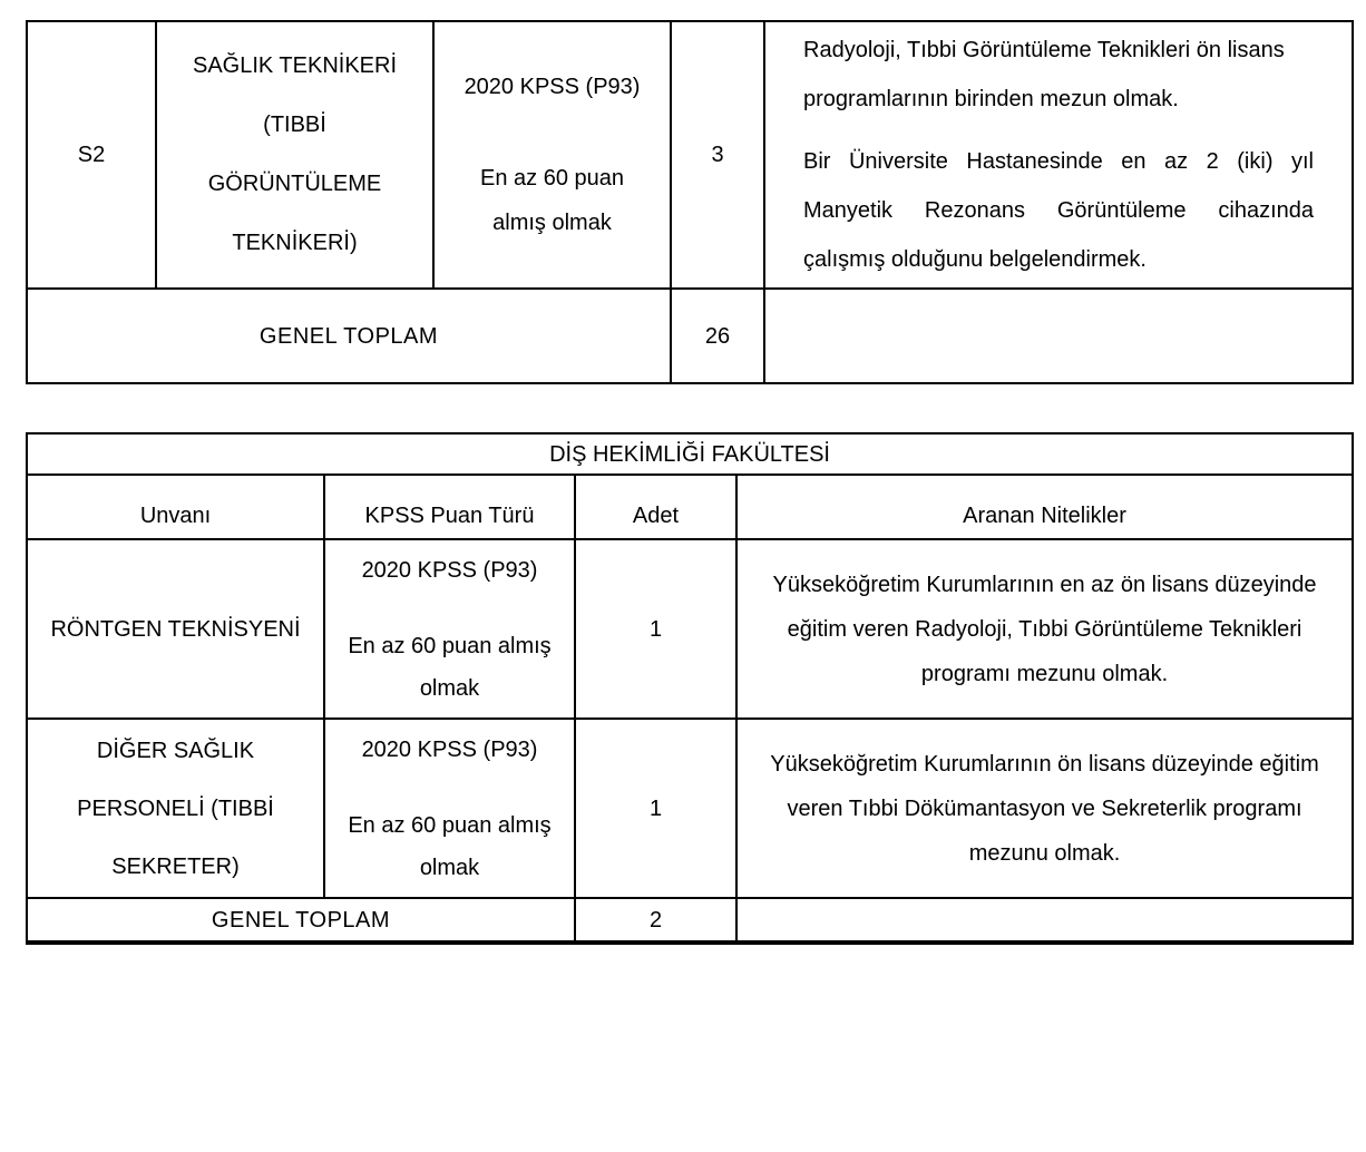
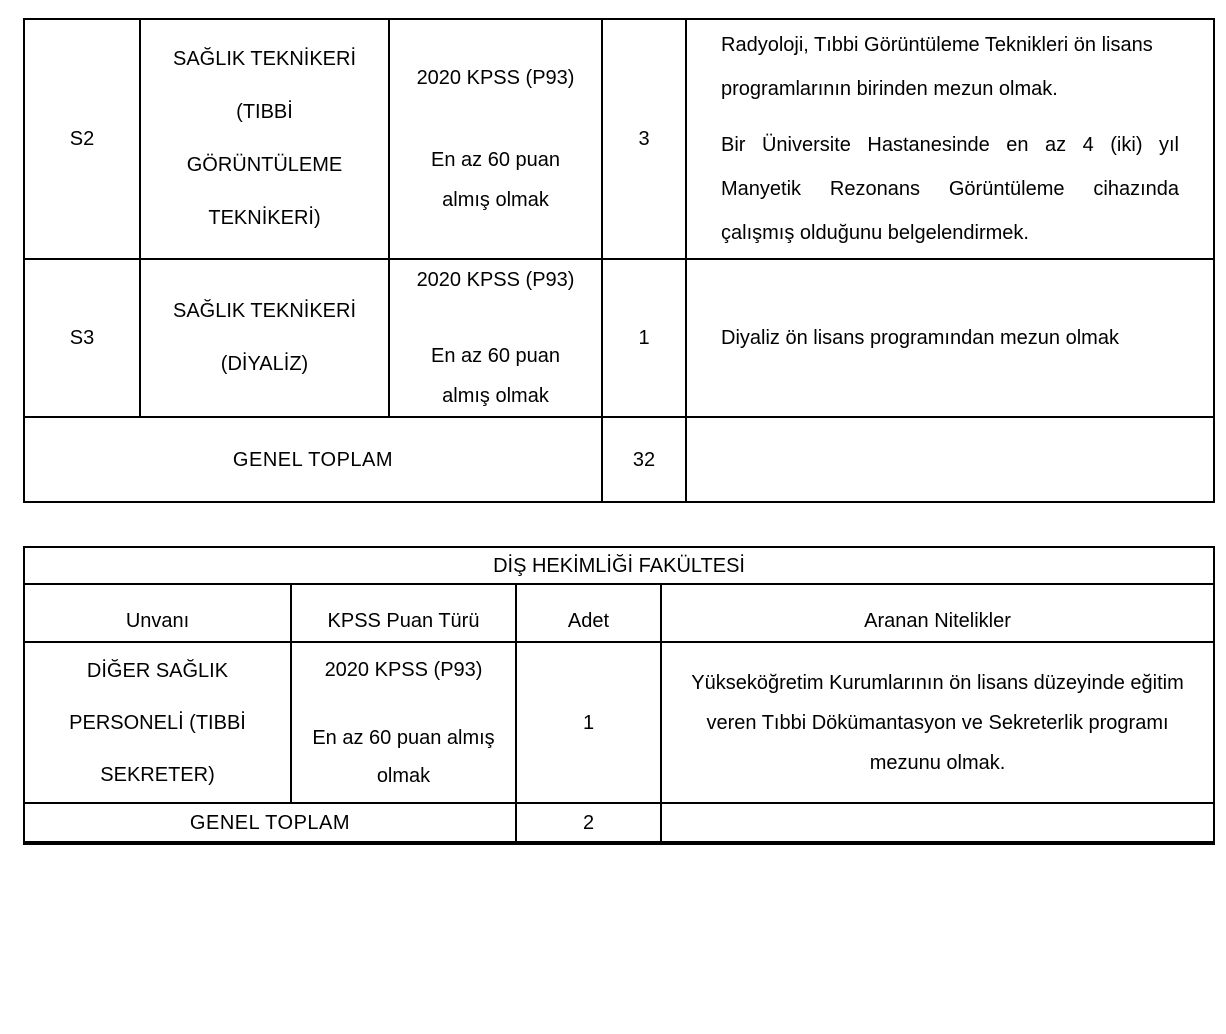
- S2	SAĞLIK TEKNİKERİ (TIBBİ GÖRÜNTÜLEME TEKNİKERİ)	2020 KPSS (P93) En az 60 puan almış olmak	3	Radyoloji, Tıbbi Görüntüleme Teknikleri ön lisans programlarının birinden mezun olmak. Bir Üniversite Hastanesinde en az 2 (iki) yıl Manyetik Rezonans Görüntüleme cihazında çalışmış olduğunu belgelendirmek.
+ S2	SAĞLIK TEKNİKERİ (TIBBİ GÖRÜNTÜLEME TEKNİKERİ)	2020 KPSS (P93) En az 60 puan almış olmak	3	Radyoloji, Tıbbi Görüntüleme Teknikleri ön lisans programlarının birinden mezun olmak. Bir Üniversite Hastanesinde en az 4 (iki) yıl Manyetik Rezonans Görüntüleme cihazında çalışmış olduğunu belgelendirmek.
+ S3	SAĞLIK TEKNİKERİ (DİYALİZ)	2020 KPSS (P93) En az 60 puan almış olmak	1	Diyaliz ön lisans programından mezun olmak
- GENEL TOPLAM	26
+ GENEL TOPLAM	32
  DİŞ HEKİMLİĞİ FAKÜLTESİ
  Unvanı	KPSS Puan Türü	Adet	Aranan Nitelikler
- RÖNTGEN TEKNİSYENİ	2020 KPSS (P93) En az 60 puan almış olmak	1	Yükseköğretim Kurumlarının en az ön lisans düzeyinde eğitim veren Radyoloji, Tıbbi Görüntüleme Teknikleri programı mezunu olmak.
  DİĞER SAĞLIK PERSONELİ (TIBBİ SEKRETER)	2020 KPSS (P93) En az 60 puan almış olmak	1	Yükseköğretim Kurumlarının ön lisans düzeyinde eğitim veren Tıbbi Dökümantasyon ve Sekreterlik programı mezunu olmak.
  GENEL TOPLAM	2
